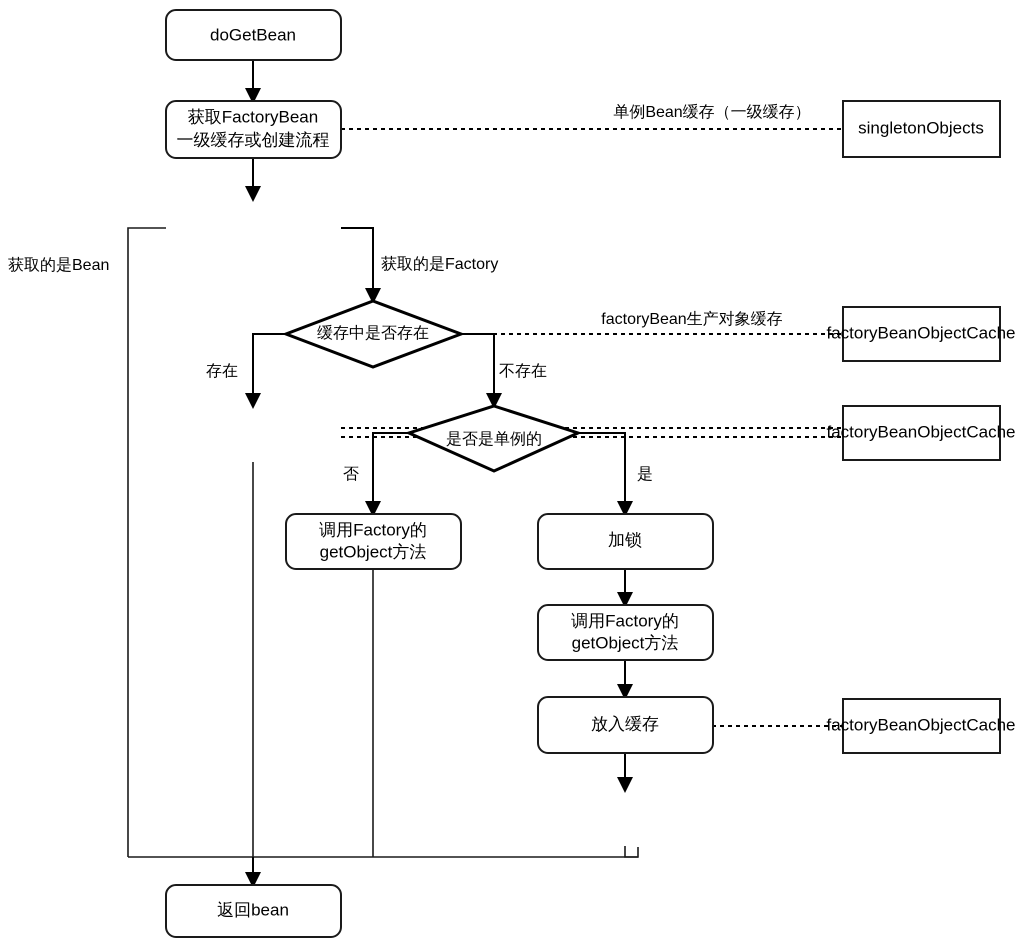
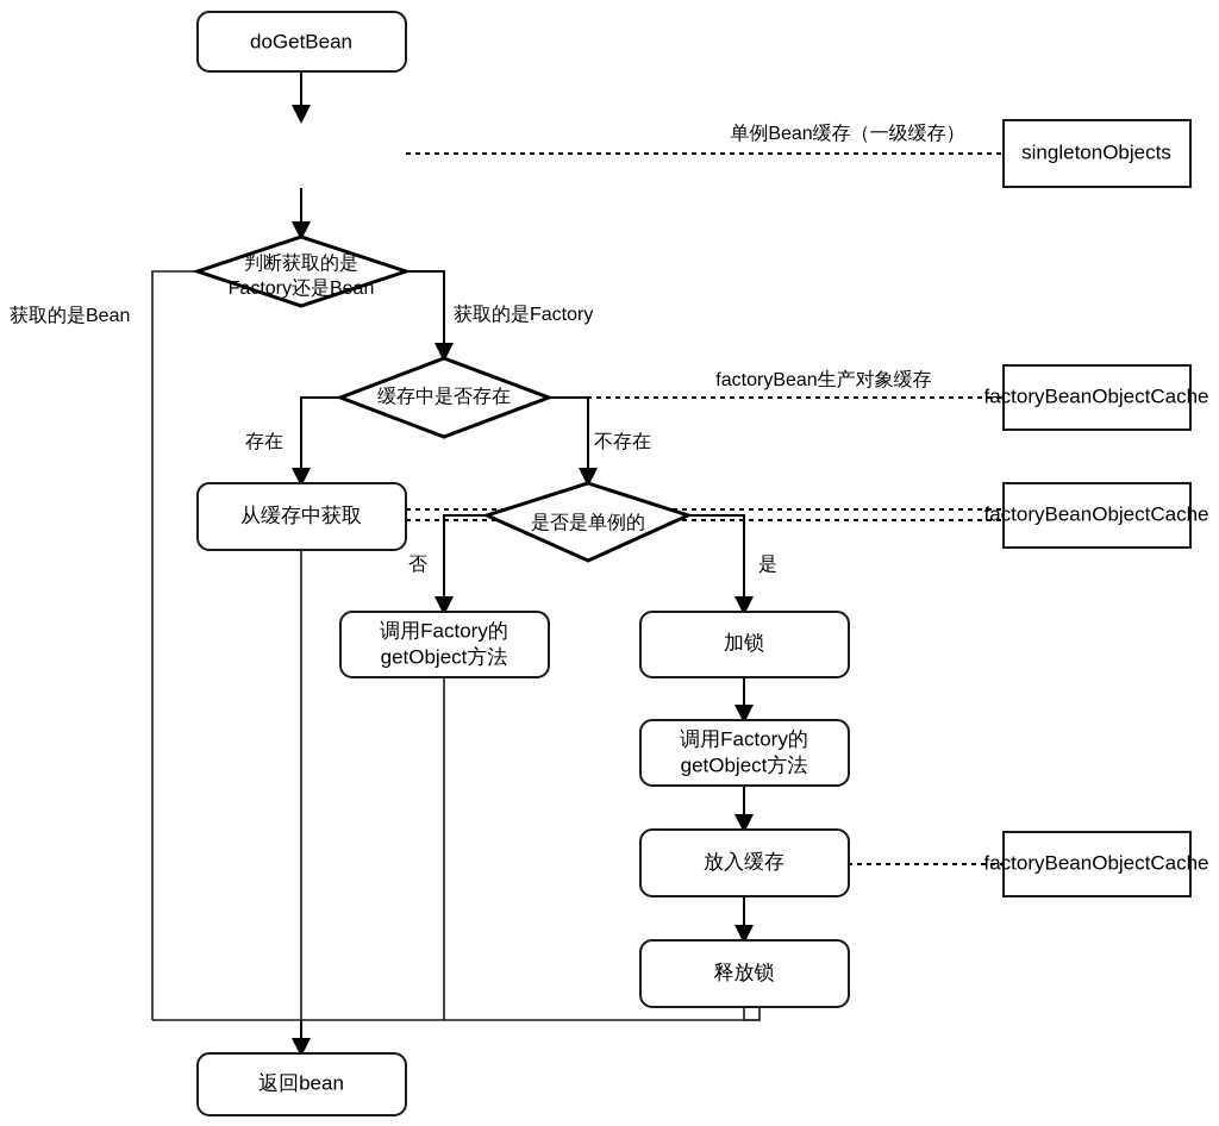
  doGetBean
- 获取FactoryBean
- 一级缓存或创建流程
  singletonObjects
  单例Bean缓存（一级缓存）
+ 判断获取的是
+ Factory还是Bean
  获取的是Bean
  获取的是Factory
  缓存中是否存在
  factoryBean生产对象缓存
  factoryBeanObjectCache
  存在
  不存在
+ 从缓存中获取
  是否是单例的
  factoryBeanObjectCache
  否
  是
  调用Factory的
  getObject方法
  加锁
  调用Factory的
  getObject方法
  放入缓存
  factoryBeanObjectCache
+ 释放锁
  返回bean
